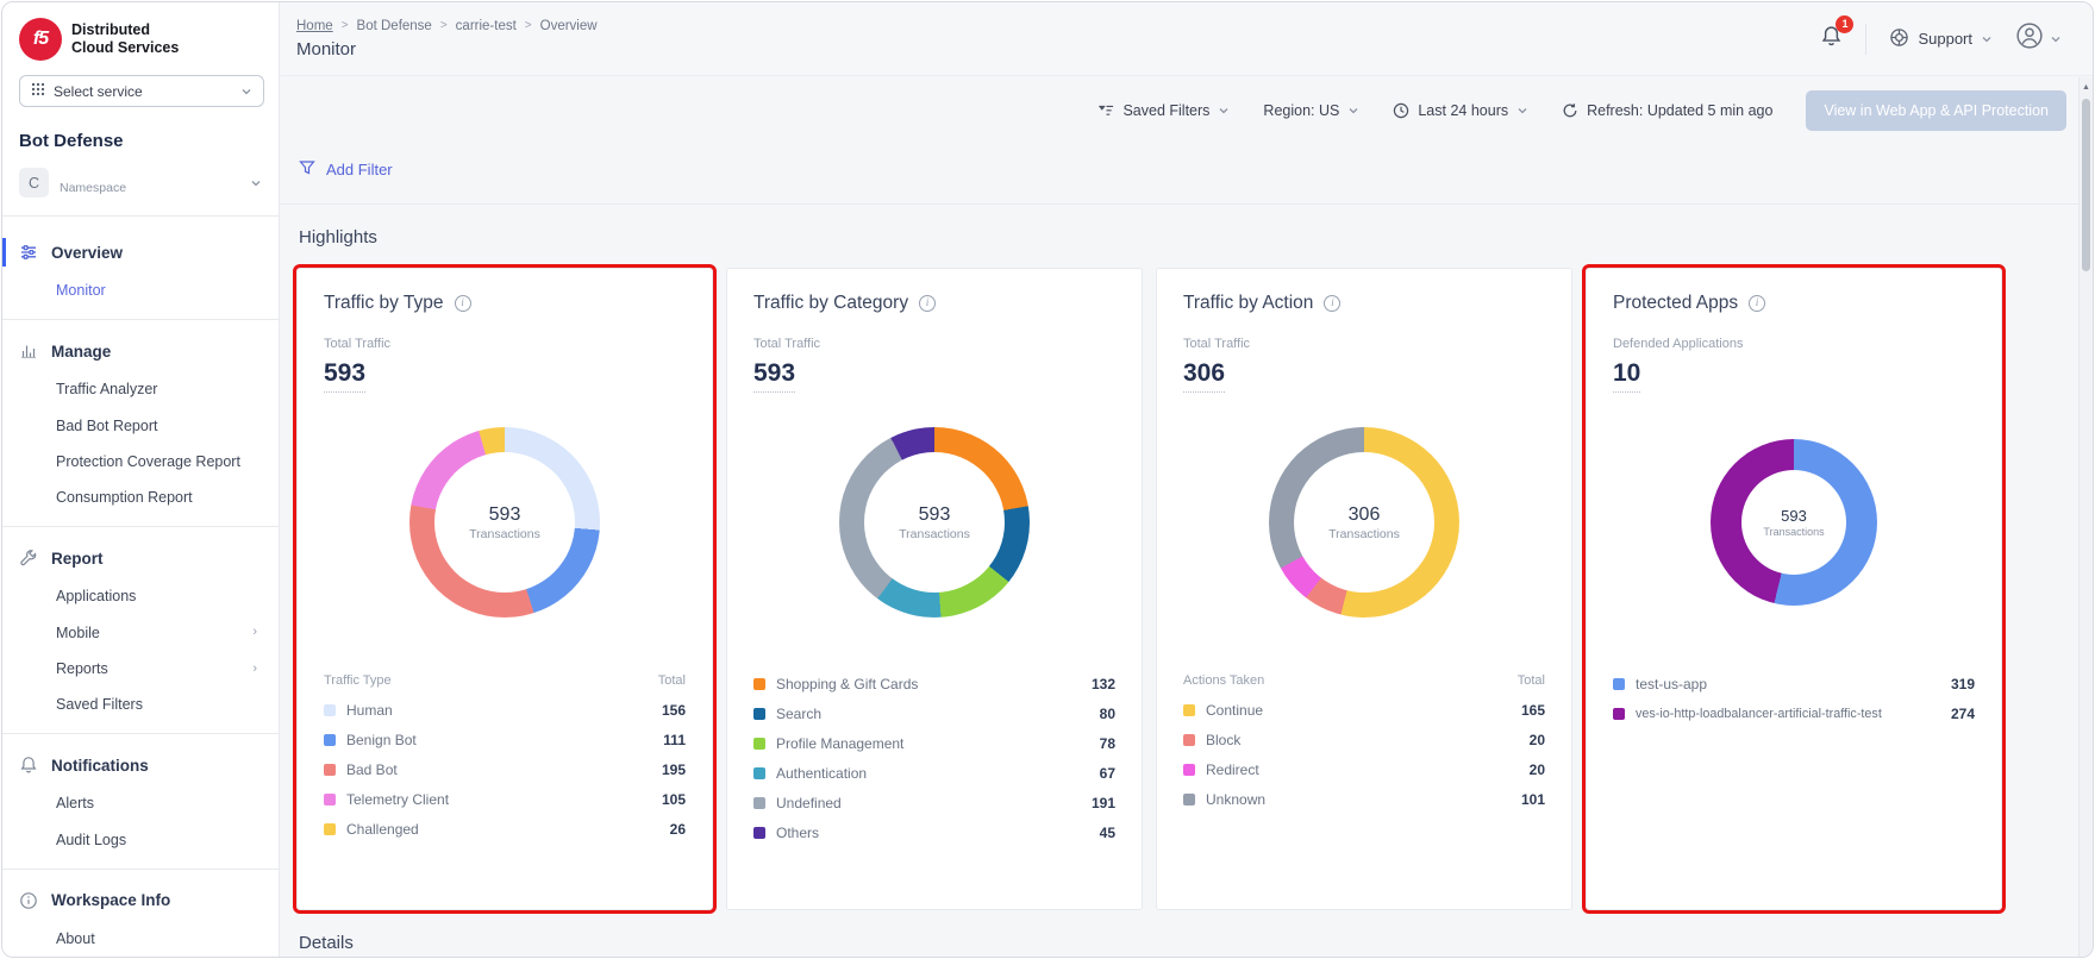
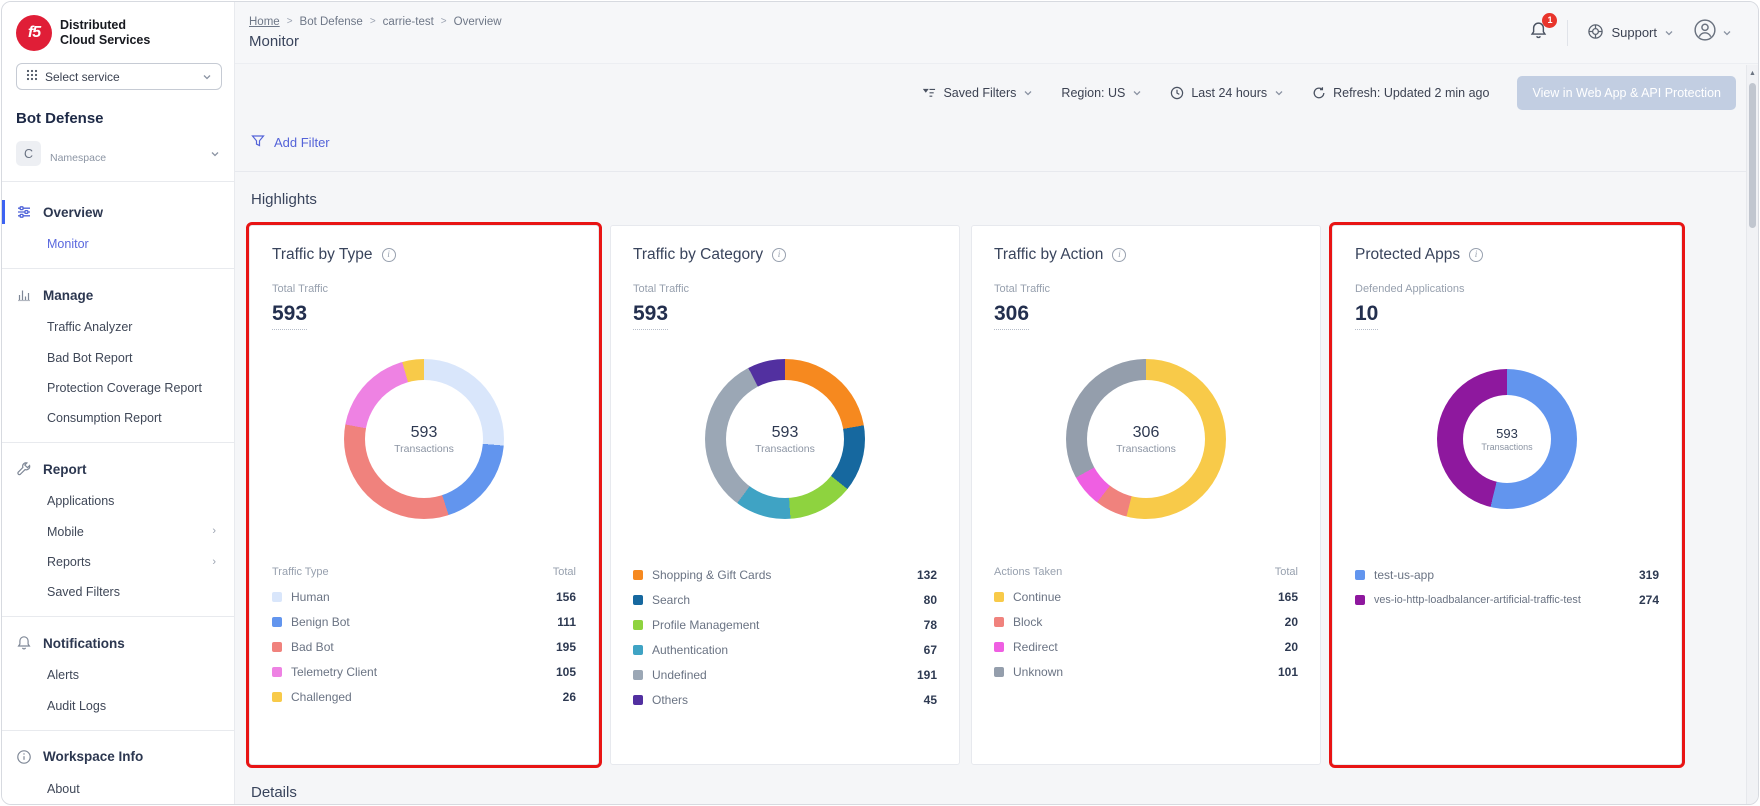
  f5
  Distributed
  Cloud Services
  Select service
  Bot Defense
  C
  Namespace
  Overview
  Monitor
  Manage
  Traffic Analyzer
  Bad Bot Report
  Protection Coverage Report
  Consumption Report
  Report
  Applications
  Mobile
  ›
  Reports
  ›
  Saved Filters
  Notifications
  Alerts
  Audit Logs
  Workspace Info
  About
  Home
  >
  Bot Defense
  >
  carrie-test
  >
  Overview
  Monitor
  1
  Support
  Saved Filters
  Region: US
  Last 24 hours
- Refresh: Updated 5 min ago
+ Refresh: Updated 2 min ago
  View in Web App & API Protection
  Add Filter
  Highlights
  Traffic by Type
  i
  Total Traffic
  593
  593
  Transactions
  Traffic Type
  Total
  Human
  156
  Benign Bot
  111
  Bad Bot
  195
  Telemetry Client
  105
  Challenged
  26
  Traffic by Category
  i
  Total Traffic
  593
  593
  Transactions
  Shopping & Gift Cards
  132
  Search
  80
  Profile Management
  78
  Authentication
  67
  Undefined
  191
  Others
  45
  Traffic by Action
  i
  Total Traffic
  306
  306
  Transactions
  Actions Taken
  Total
  Continue
  165
  Block
  20
  Redirect
  20
  Unknown
  101
  Protected Apps
  i
  Defended Applications
  10
  593
  Transactions
  test-us-app
  319
  ves-io-http-loadbalancer-artificial-traffic-test
  274
  Details
